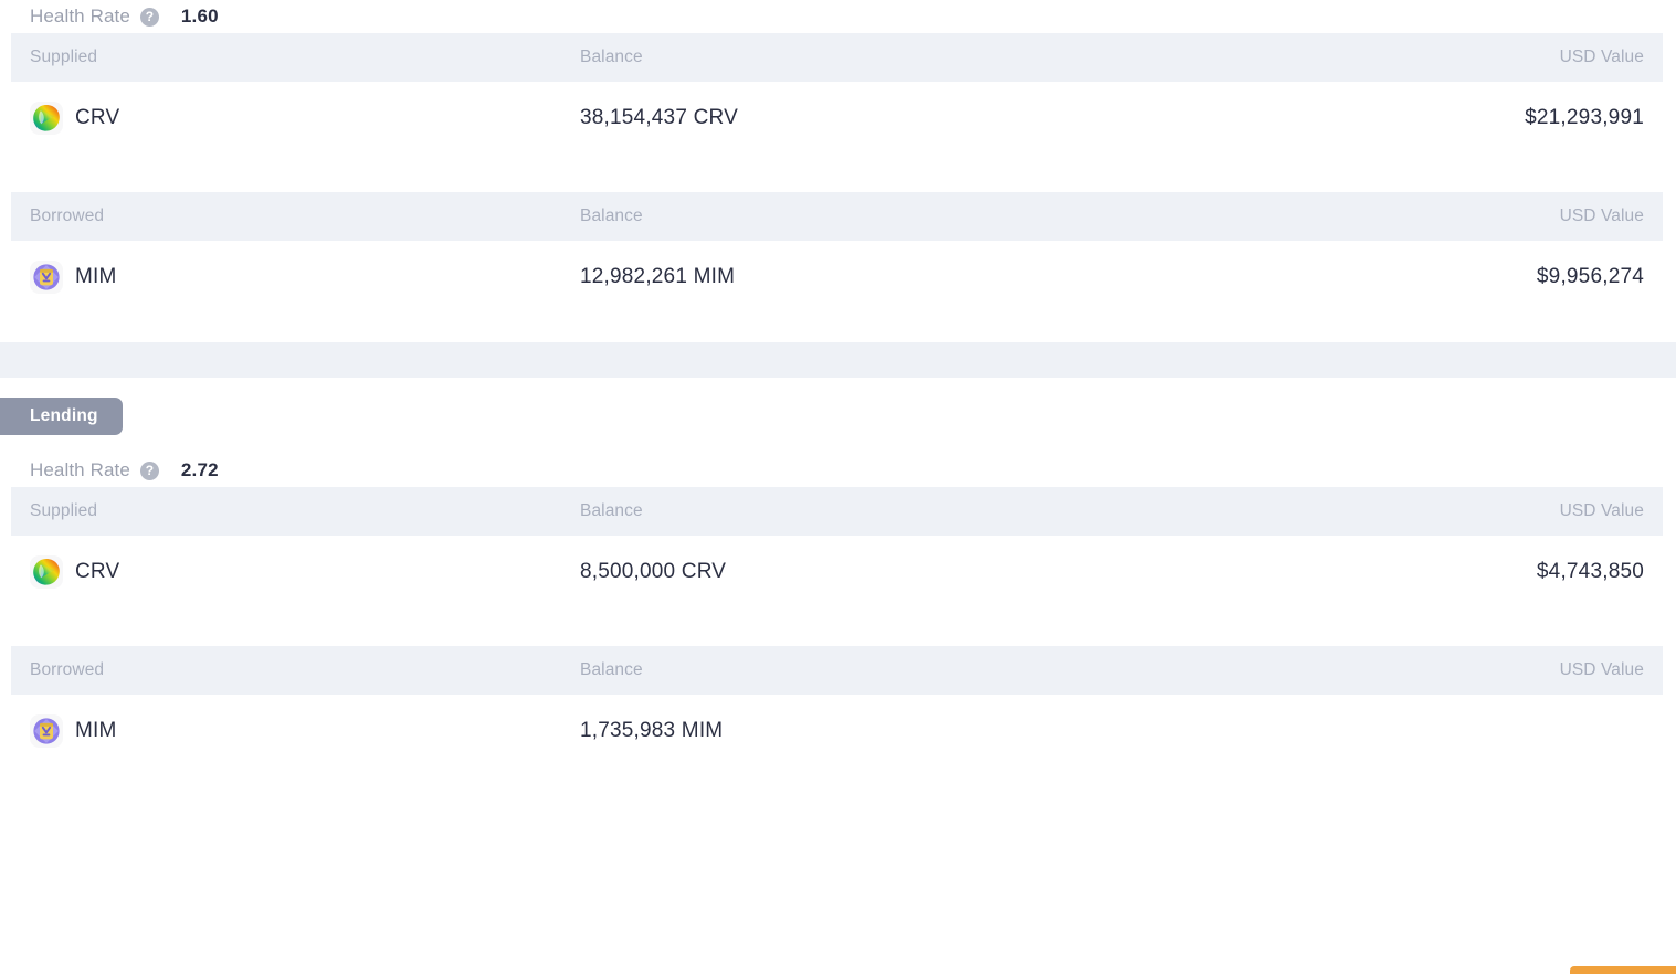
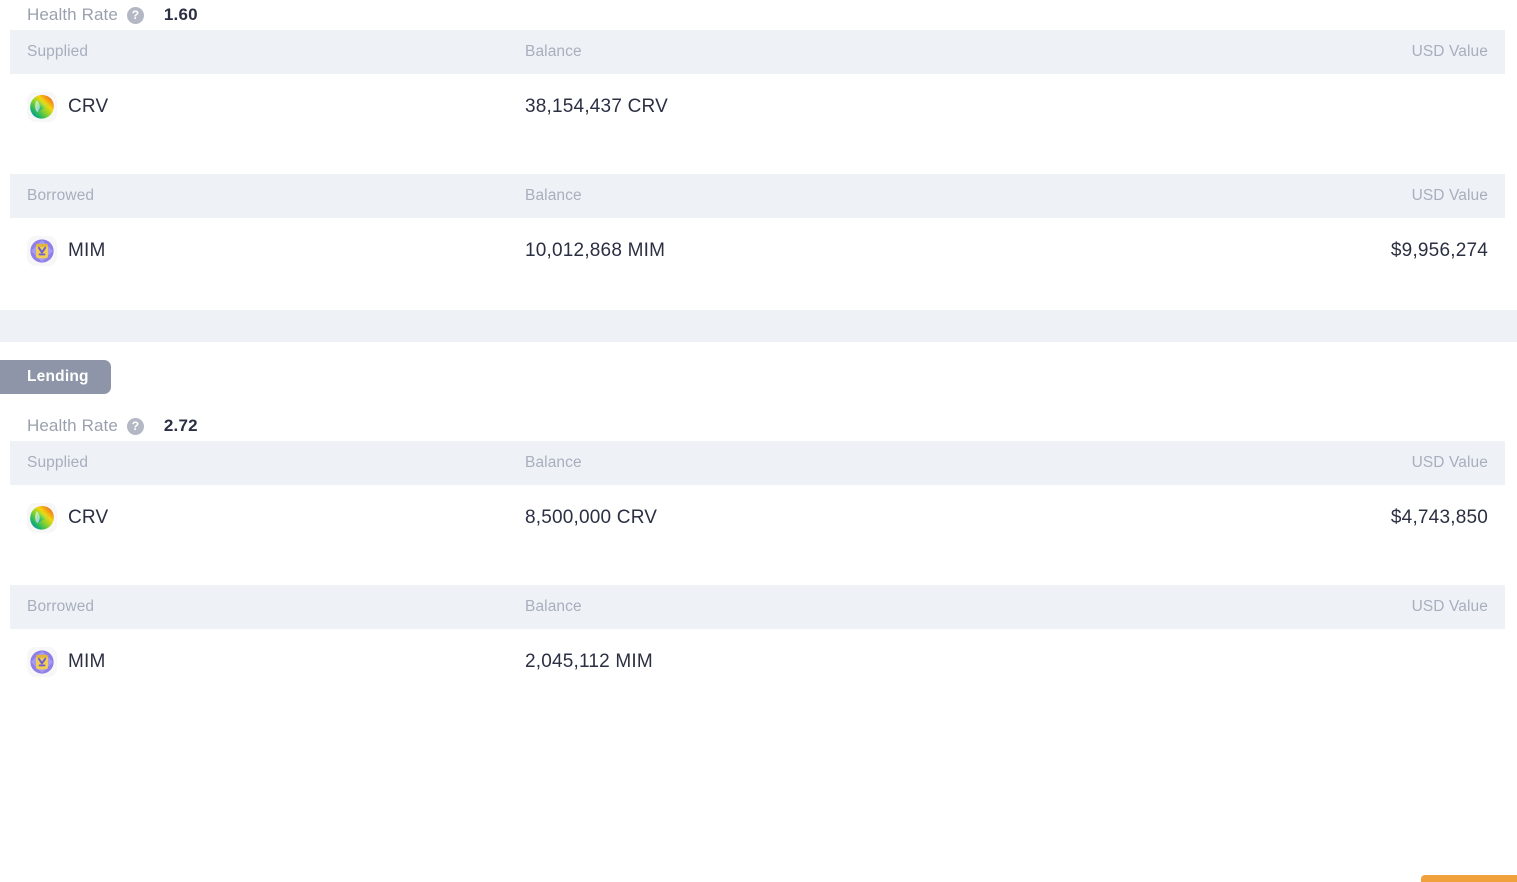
  Health Rate
  ?
  1.60
  Supplied
  Balance
  USD Value
  CRV
  38,154,437 CRV
- $21,293,991
  Borrowed
  Balance
  USD Value
  MIM
- 12,982,261 MIM
+ 10,012,868 MIM
  $9,956,274
  Lending
  Health Rate
  ?
  2.72
  Supplied
  Balance
  USD Value
  CRV
  8,500,000 CRV
  $4,743,850
  Borrowed
  Balance
  USD Value
  MIM
- 1,735,983 MIM
+ 2,045,112 MIM
